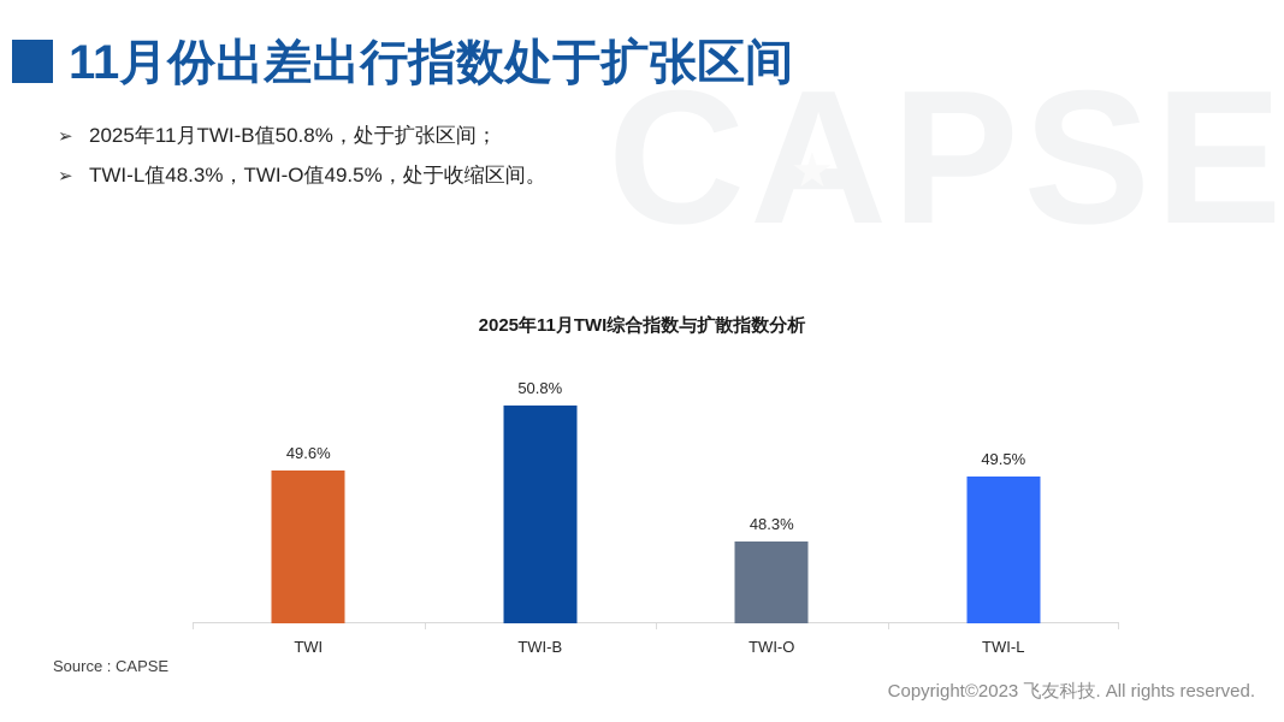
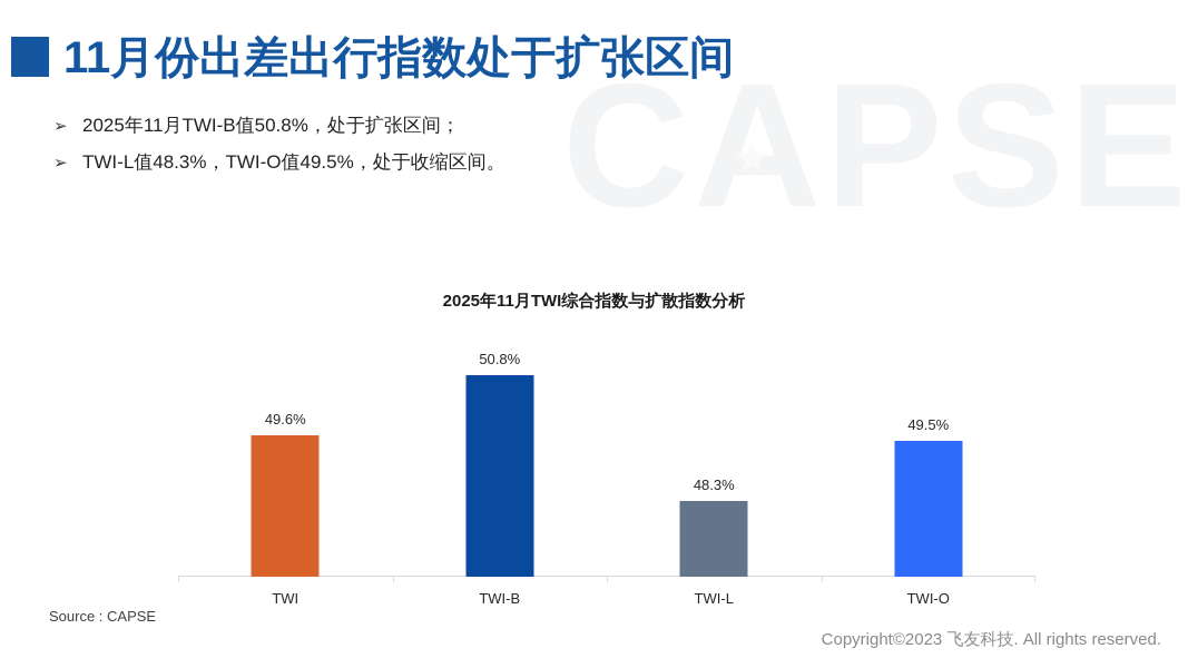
  CAPSE
  11月份出差出行指数处于扩张区间
  ➢
  2025年11月TWI-B值50.8%，处于扩张区间；
  ➢
  TWI-L值48.3%，TWI-O值49.5%，处于收缩区间。
  2025年11月TWI综合指数与扩散指数分析
  49.6%
  TWI
  50.8%
  TWI-B
  48.3%
- TWI-O
+ TWI-L
  49.5%
- TWI-L
+ TWI-O
  Source : CAPSE
  Copyright©2023 飞友科技. All rights reserved.
